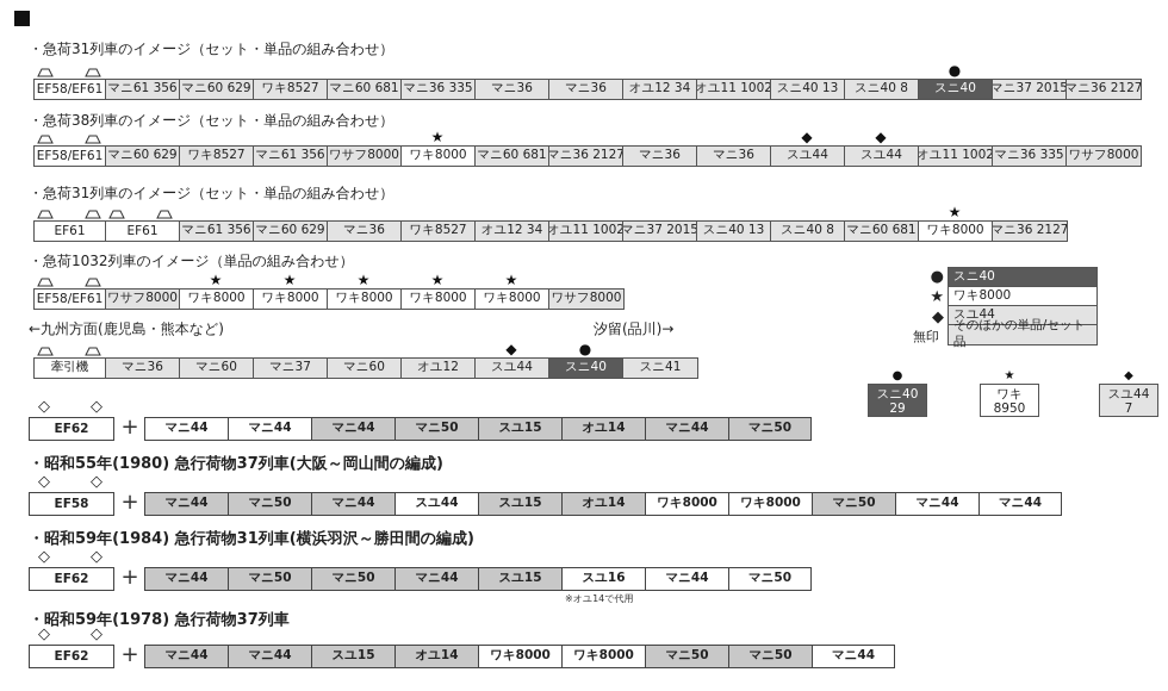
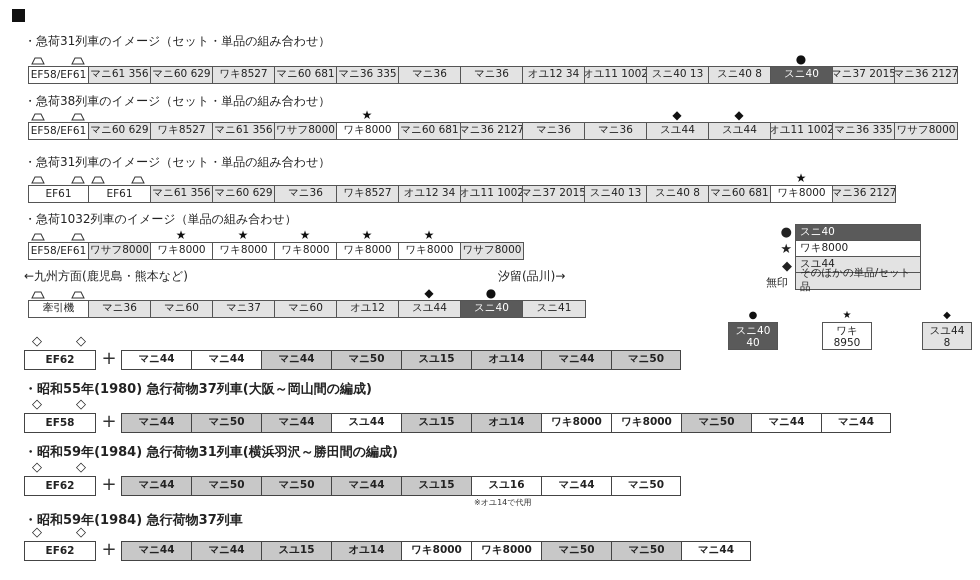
  ・急荷31列車のイメージ（セット・単品の組み合わせ）
  ●
  EF58/EF61
  マニ61 356
  マニ60 629
  ワキ8527
  マニ60 681
  マニ36 335
  マニ36
  マニ36
  オユ12 34
  オユ11 1002
  スニ40 13
  スニ40 8
  スニ40
  マニ37 2015
  マニ36 2127
  ・急荷38列車のイメージ（セット・単品の組み合わせ）
  ★
  ◆
  ◆
  EF58/EF61
  マニ60 629
  ワキ8527
  マニ61 356
  ワサフ8000
  ワキ8000
  マニ60 681
  マニ36 2127
  マニ36
  マニ36
  スユ44
  スユ44
  オユ11 1002
  マニ36 335
  ワサフ8000
  ・急荷31列車のイメージ（セット・単品の組み合わせ）
  ★
  EF61
  EF61
  マニ61 356
  マニ60 629
  マニ36
  ワキ8527
  オユ12 34
  オユ11 1002
  マニ37 2015
  スニ40 13
  スニ40 8
  マニ60 681
  ワキ8000
  マニ36 2127
  ・急荷1032列車のイメージ（単品の組み合わせ）
  ★
  ★
  ★
  ★
  ★
  EF58/EF61
  ワサフ8000
  ワキ8000
  ワキ8000
  ワキ8000
  ワキ8000
  ワキ8000
  ワサフ8000
  ←九州方面(鹿児島・熊本など)
  汐留(品川)→
  ◆
  ●
  牽引機
  マニ36
  マニ60
  マニ37
  マニ60
  オユ12
  スユ44
  スニ40
  スニ41
  ●
  ★
  ◆
  無印
  スニ40
  ワキ8000
  スユ44
  そのほかの単品/セット品
  ●
  スニ40
- 29
+ 40
  ★
  ワキ
  8950
  ◆
  スユ44
- 7
+ 8
  ◇
  ◇
  EF62
  +
  マニ44
  マニ44
  マニ44
  マニ50
  スユ15
  オユ14
  マニ44
  マニ50
  ・昭和55年(1980) 急行荷物37列車(大阪～岡山間の編成)
  ◇
  ◇
  EF58
  +
  マニ44
  マニ50
  マニ44
  スユ44
  スユ15
  オユ14
  ワキ8000
  ワキ8000
  マニ50
  マニ44
  マニ44
  ・昭和59年(1984) 急行荷物31列車(横浜羽沢～勝田間の編成)
  ◇
  ◇
  EF62
  +
  マニ44
  マニ50
  マニ50
  マニ44
  スユ15
  スユ16
  マニ44
  マニ50
  ※オユ14で代用
- ・昭和59年(1978) 急行荷物37列車
+ ・昭和59年(1984) 急行荷物37列車
  ◇
  ◇
  EF62
  +
  マニ44
  マニ44
  スユ15
  オユ14
  ワキ8000
  ワキ8000
  マニ50
  マニ50
  マニ44
